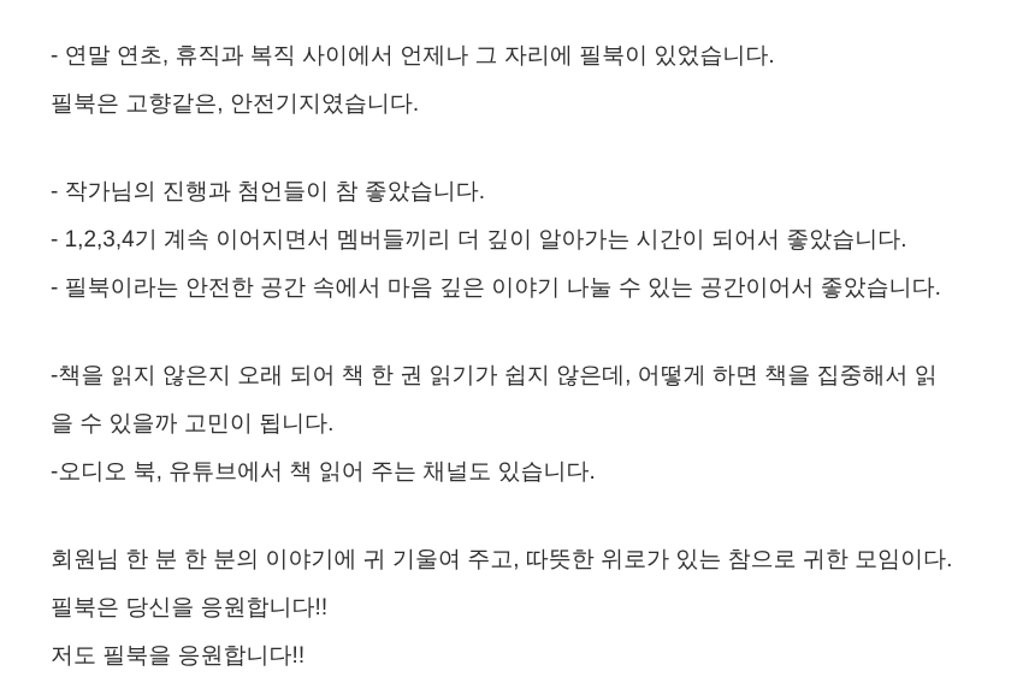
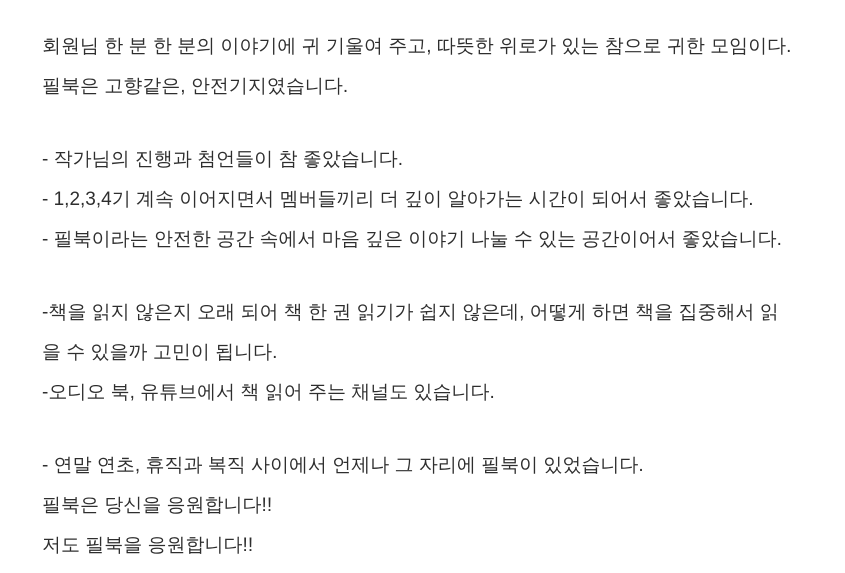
- - 연말 연초, 휴직과 복직 사이에서 언제나 그 자리에 필북이 있었습니다.
+ 회원님 한 분 한 분의 이야기에 귀 기울여 주고, 따뜻한 위로가 있는 참으로 귀한 모임이다.
  필북은 고향같은, 안전기지였습니다.
  - 작가님의 진행과 첨언들이 참 좋았습니다.
  - 1,2,3,4기 계속 이어지면서 멤버들끼리 더 깊이 알아가는 시간이 되어서 좋았습니다.
  - 필북이라는 안전한 공간 속에서 마음 깊은 이야기 나눌 수 있는 공간이어서 좋았습니다.
  -책을 읽지 않은지 오래 되어 책 한 권 읽기가 쉽지 않은데, 어떻게 하면 책을 집중해서 읽
  을 수 있을까 고민이 됩니다.
  -오디오 북, 유튜브에서 책 읽어 주는 채널도 있습니다.
- 회원님 한 분 한 분의 이야기에 귀 기울여 주고, 따뜻한 위로가 있는 참으로 귀한 모임이다.
+ - 연말 연초, 휴직과 복직 사이에서 언제나 그 자리에 필북이 있었습니다.
  필북은 당신을 응원합니다!!
  저도 필북을 응원합니다!!
